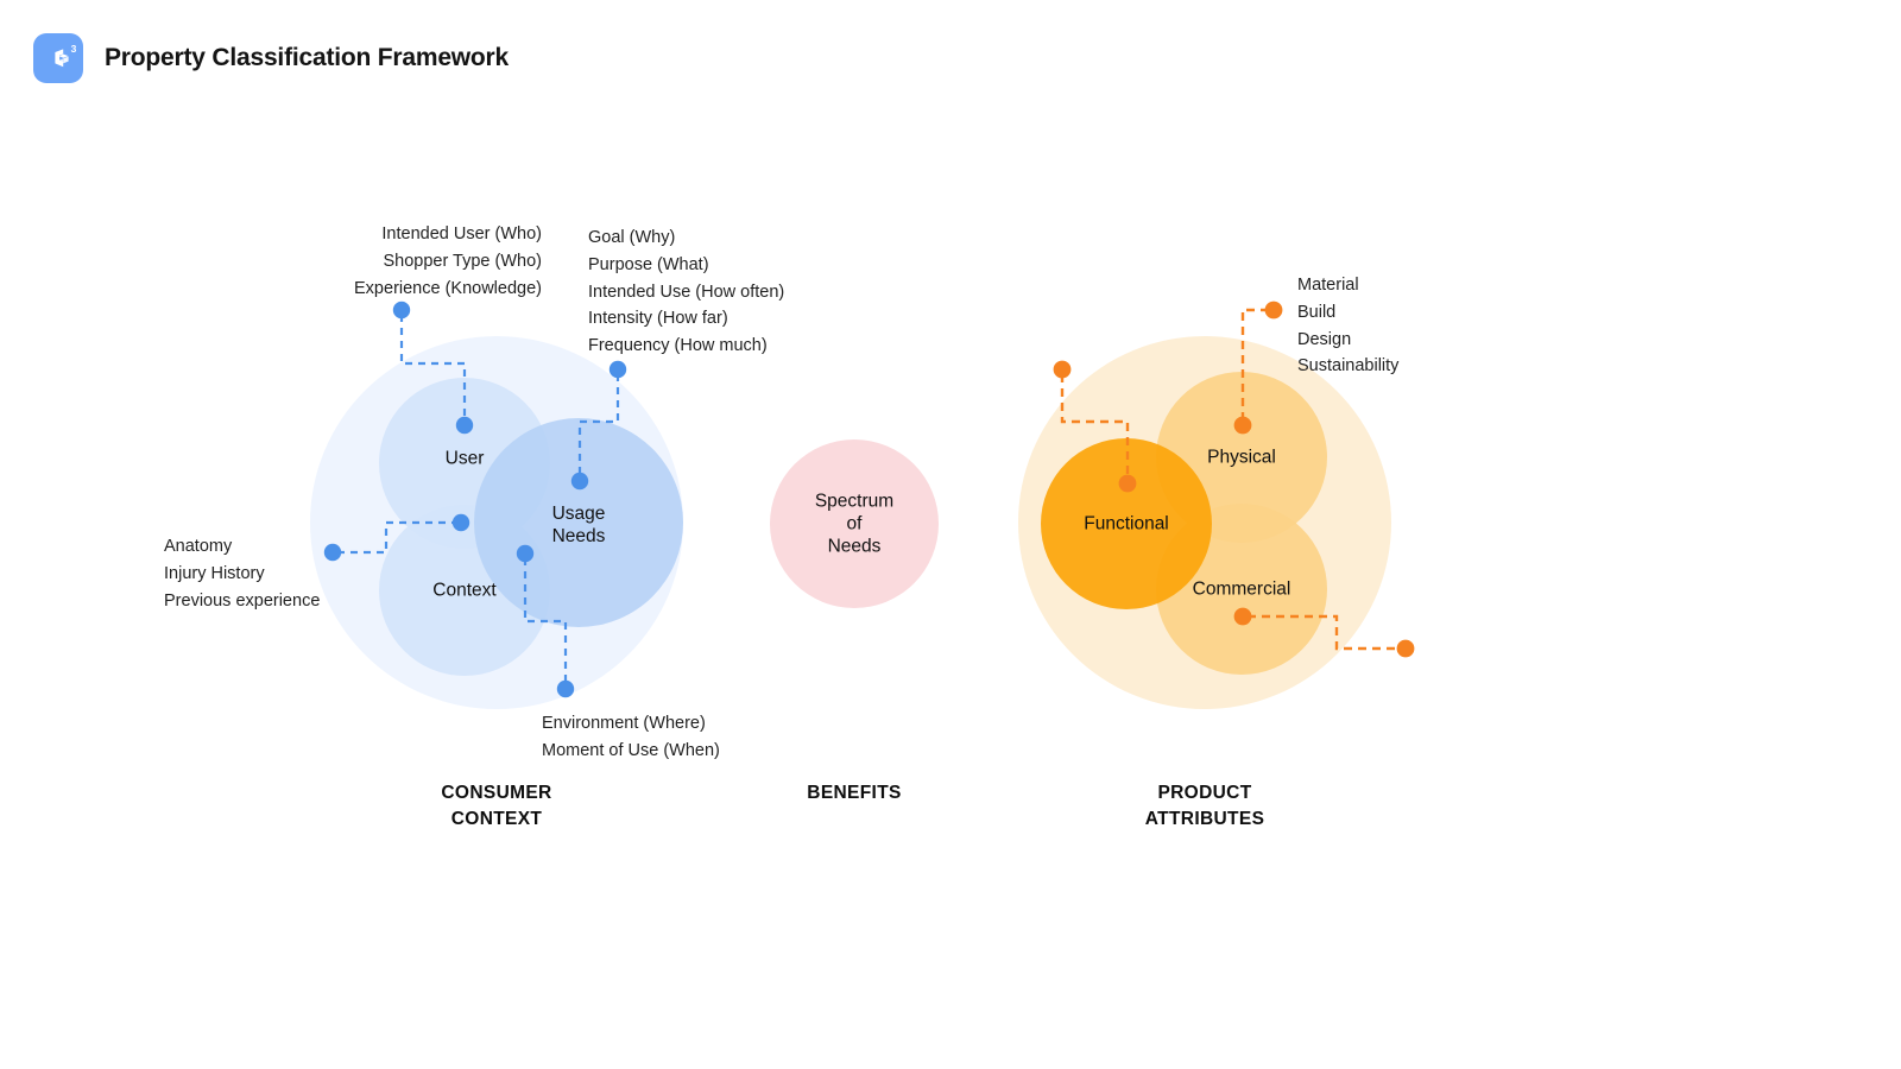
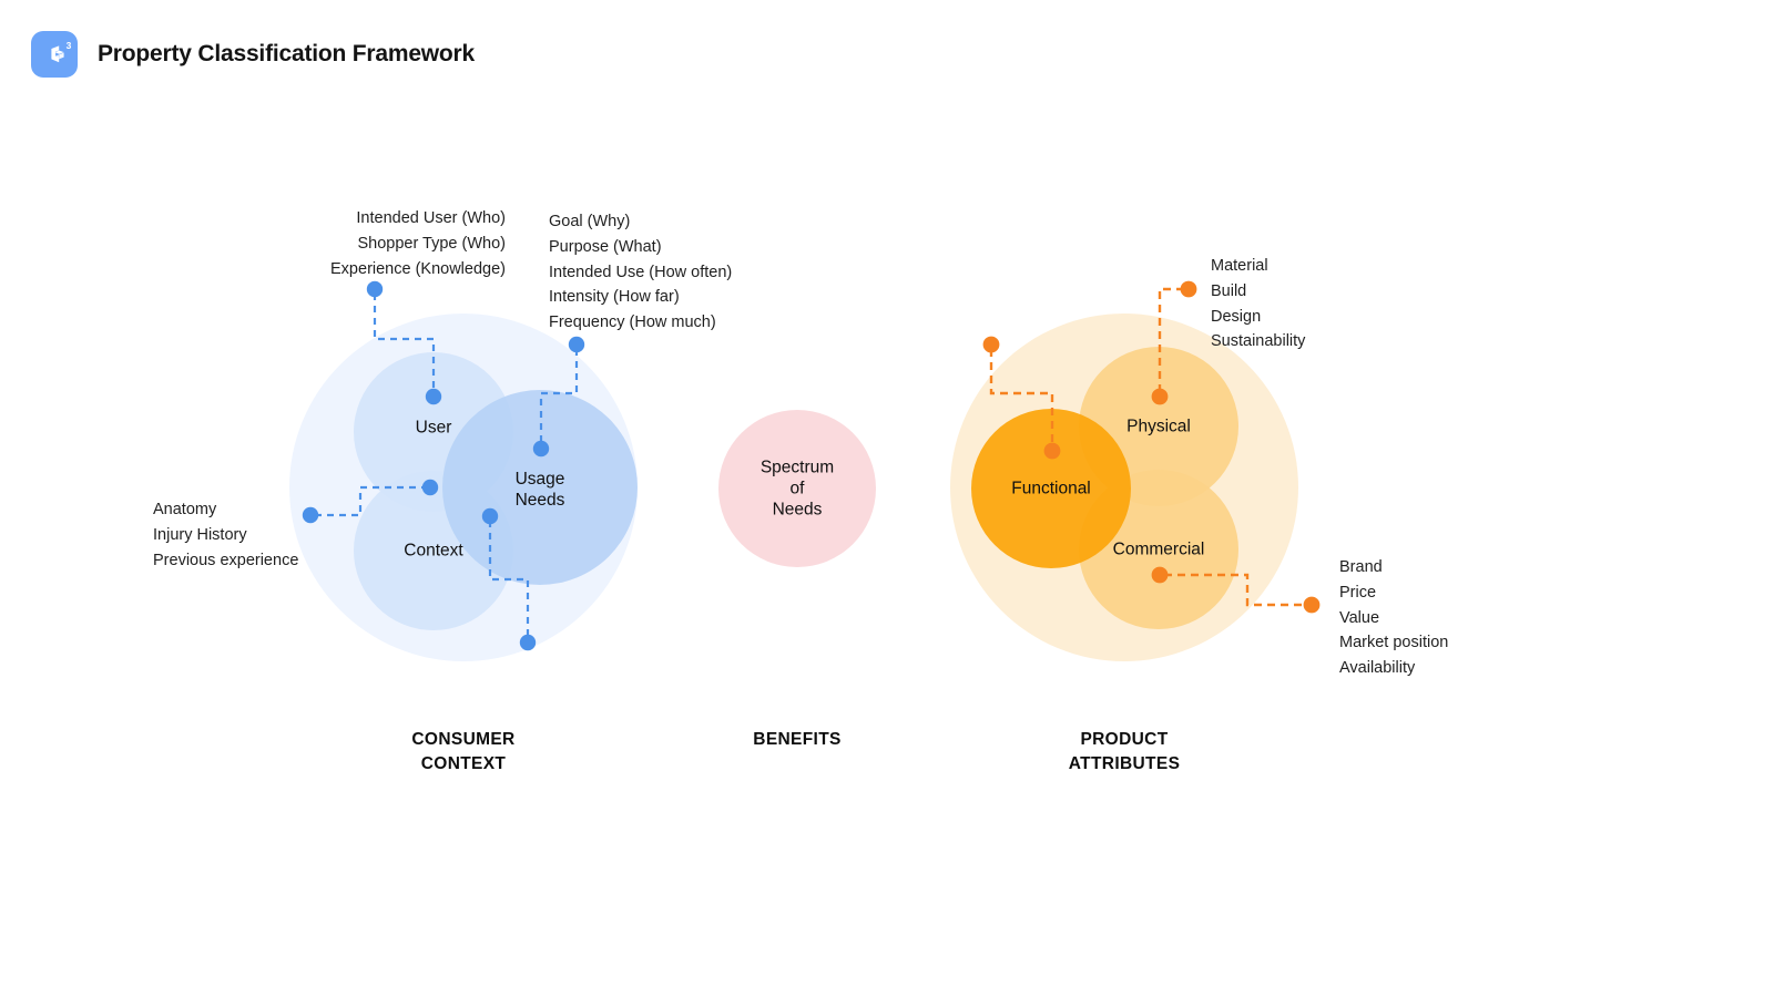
  3
  Property Classification Framework
  User
  Context
  Usage
  Needs
  Spectrum
  of
  Needs
  Functional
  Physical
  Commercial
  Intended User (Who)
  Shopper Type (Who)
  Experience (Knowledge)
  Goal (Why)
  Purpose (What)
  Intended Use (How often)
  Intensity (How far)
  Frequency (How much)
  Anatomy
  Injury History
  Previous experience
- Environment (Where)
- Moment of Use (When)
  Material
  Build
  Design
  Sustainability
+ Brand
+ Price
+ Value
+ Market position
+ Availability
  CONSUMER
  CONTEXT
  BENEFITS
  PRODUCT
  ATTRIBUTES
